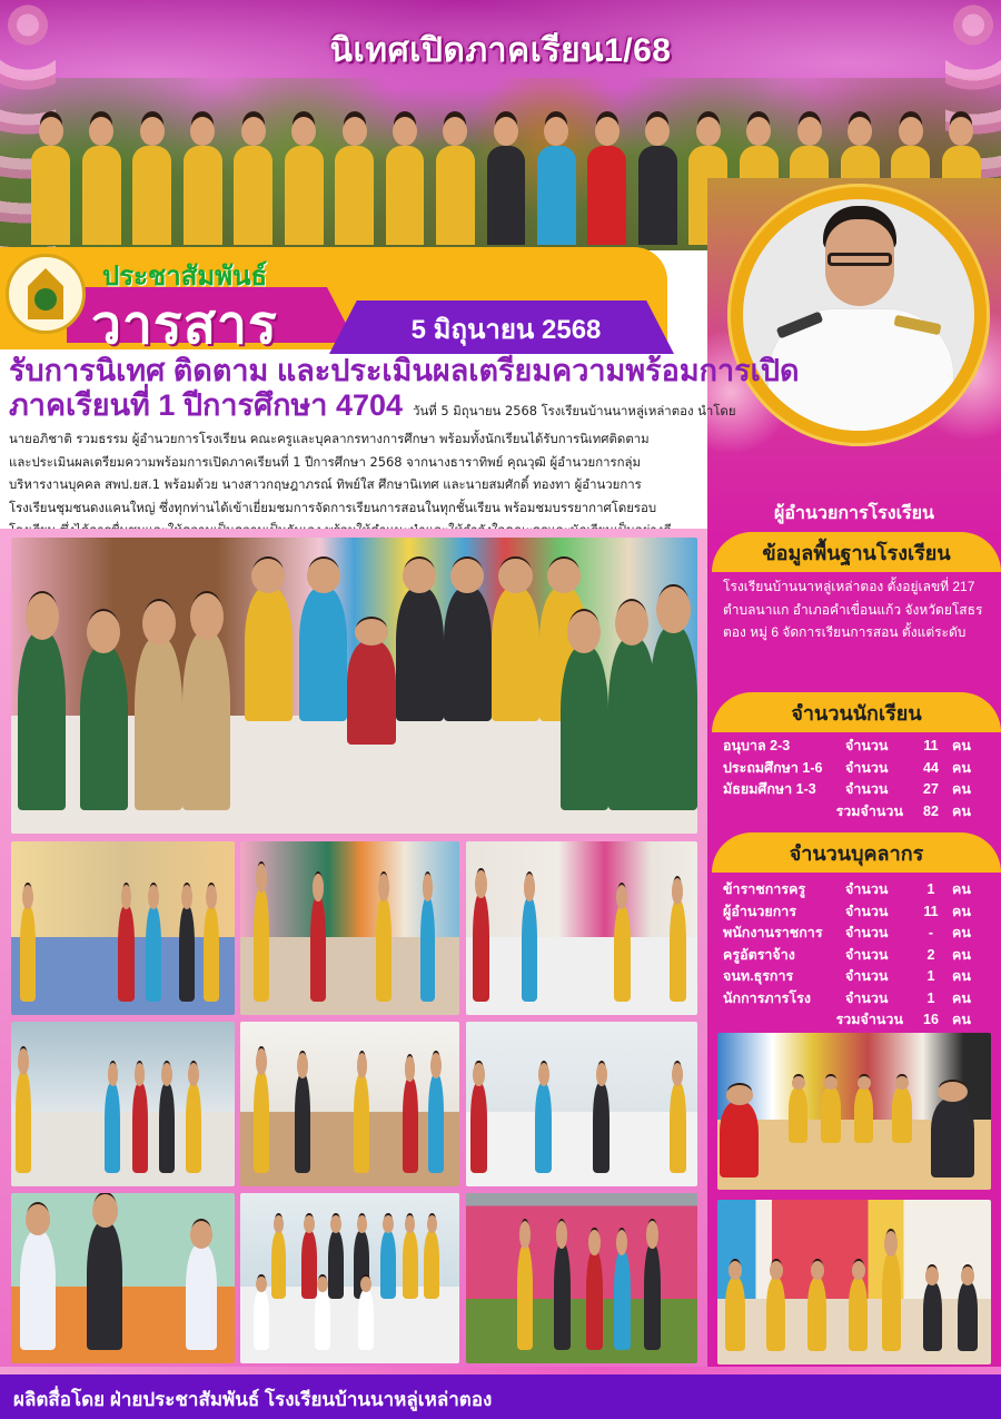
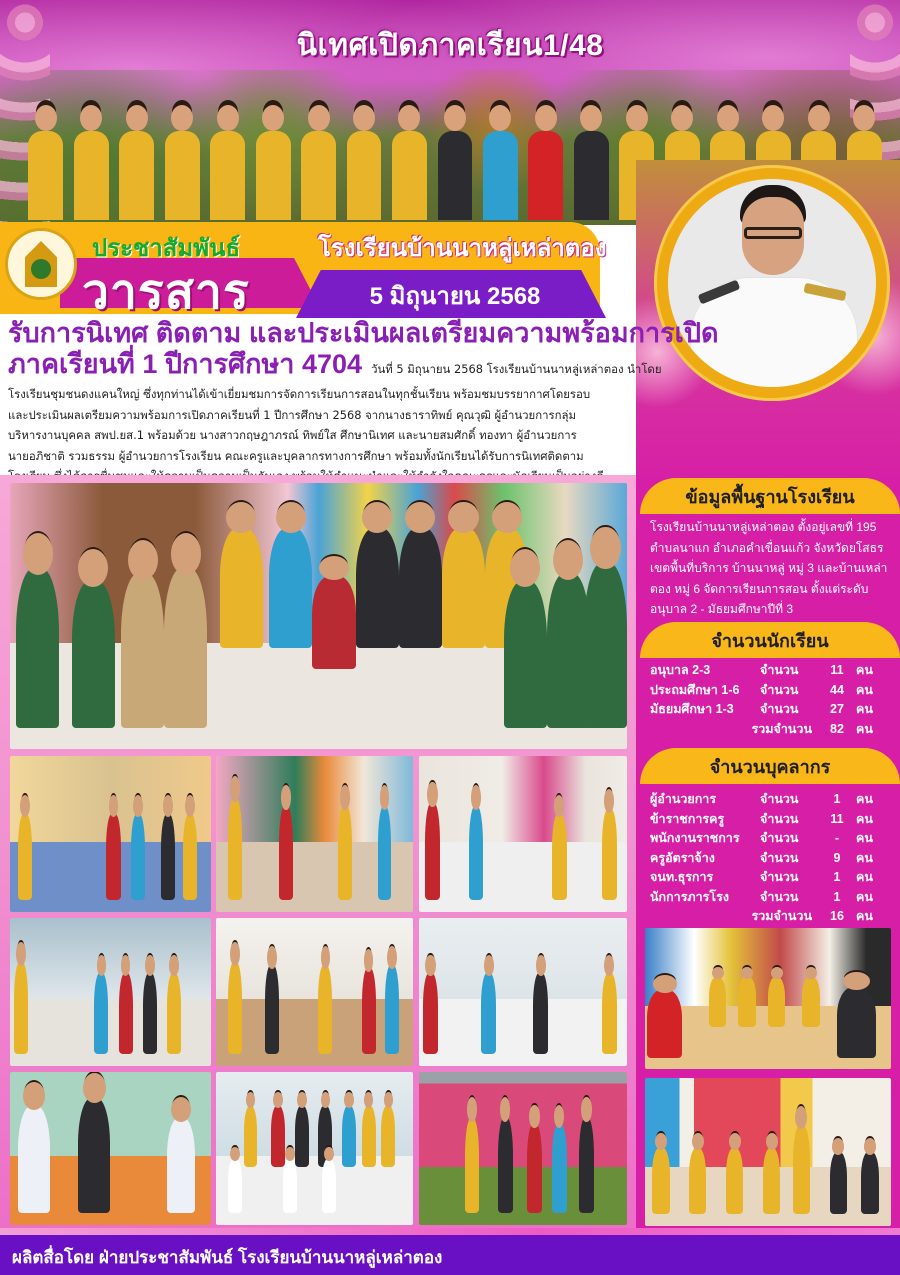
- นิเทศเปิดภาคเรียน1/68
+ นิเทศเปิดภาคเรียน1/48
  ประชาสัมพันธ์
+ โรงเรียนบ้านนาหลู่เหล่าตอง
  วารสาร
  5 มิถุนายน 2568
- ผู้อำนวยการโรงเรียน
  รับการนิเทศ ติดตาม และประเมินผลเตรียมความพร้อมการเปิด
  ภาคเรียนที่ 1 ปีการศึกษา 4704 วันที่ 5 มิถุนายน 2568 โรงเรียนบ้านนาหลู่เหล่าตอง นำโดย
- นายอภิชาติ รวมธรรม ผู้อำนวยการโรงเรียน คณะครูและบุคลากรทางการศึกษา พร้อมทั้งนักเรียนได้รับการนิเทศติดตาม
+ โรงเรียนชุมชนดงแคนใหญ่ ซึ่งทุกท่านได้เข้าเยี่ยมชมการจัดการเรียนการสอนในทุกชั้นเรียน พร้อมชมบรรยากาศโดยรอบ
  และประเมินผลเตรียมความพร้อมการเปิดภาคเรียนที่ 1 ปีการศึกษา 2568 จากนางธาราทิพย์ คุณวุฒิ ผู้อำนวยการกลุ่ม
  บริหารงานบุคคล สพป.ยส.1 พร้อมด้วย นางสาวกฤษฎาภรณ์ ทิพย์ใส ศึกษานิเทศ และนายสมศักดิ์ ทองทา ผู้อำนวยการ
- โรงเรียนชุมชนดงแคนใหญ่ ซึ่งทุกท่านได้เข้าเยี่ยมชมการจัดการเรียนการสอนในทุกชั้นเรียน พร้อมชมบรรยากาศโดยรอบ
+ นายอภิชาติ รวมธรรม ผู้อำนวยการโรงเรียน คณะครูและบุคลากรทางการศึกษา พร้อมทั้งนักเรียนได้รับการนิเทศติดตาม
  ข้อมูลพื้นฐานโรงเรียน
- โรงเรียนบ้านนาหลู่เหล่าตอง ตั้งอยู่เลขที่ 217
+ โรงเรียนบ้านนาหลู่เหล่าตอง ตั้งอยู่เลขที่ 195
  ตำบลนาแก อำเภอคำเขื่อนแก้ว จังหวัดยโสธร
+ เขตพื้นที่บริการ บ้านนาหลู่ หมู่ 3 และบ้านเหล่า
  ตอง หมู่ 6 จัดการเรียนการสอน ตั้งแต่ระดับ
+ อนุบาล 2 - มัธยมศึกษาปีที่ 3
  จำนวนนักเรียน
  อนุบาล 2-3
  จำนวน
  11
  คน
  ประถมศึกษา 1-6
  จำนวน
  44
  คน
  มัธยมศึกษา 1-3
  จำนวน
  27
  คน
  รวมจำนวน
  82
  คน
  จำนวนบุคลากร
- ข้าราชการครู
+ ผู้อำนวยการ
  จำนวน
  1
  คน
- ผู้อำนวยการ
+ ข้าราชการครู
  จำนวน
  11
  คน
  พนักงานราชการ
  จำนวน
  -
  คน
  ครูอัตราจ้าง
  จำนวน
- 2
+ 9
  คน
  จนท.ธุรการ
  จำนวน
  1
  คน
  นักการภารโรง
  จำนวน
  1
  คน
  รวมจำนวน
  16
  คน
  ผลิตสื่อโดย ฝ่ายประชาสัมพันธ์ โรงเรียนบ้านนาหลู่เหล่าตอง
